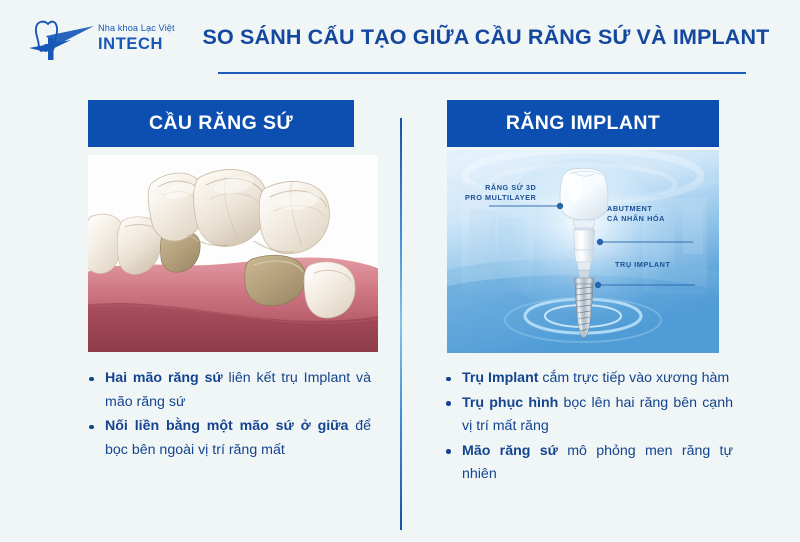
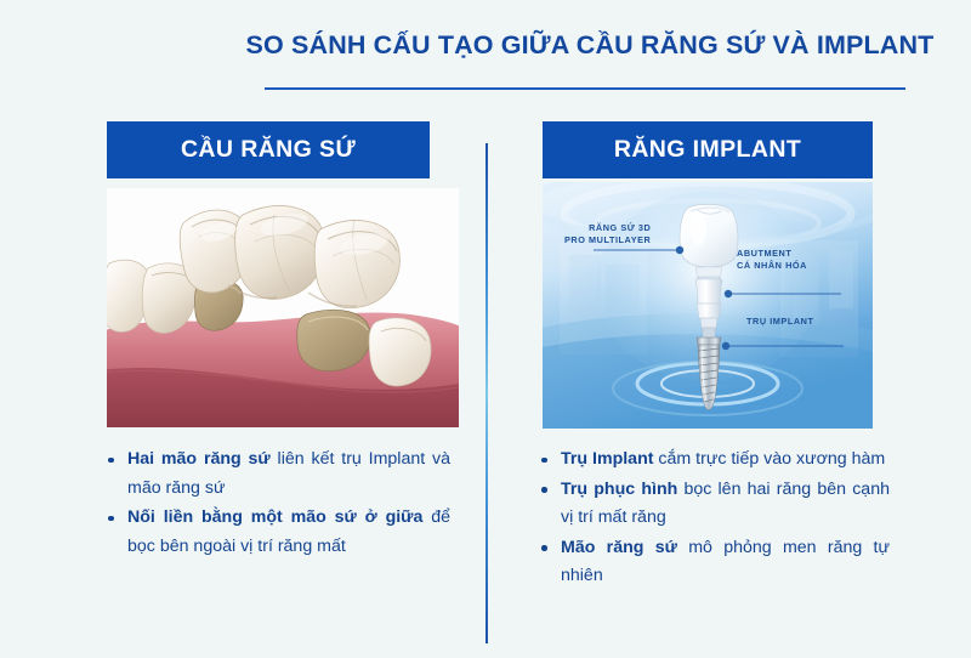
- Nha khoa Lạc Việt
- INTECH
  SO SÁNH CẤU TẠO GIỮA CẦU RĂNG SỨ VÀ IMPLANT
  CẦU RĂNG SỨ
  Hai mão răng sứ liên kết trụ Implant và mão răng sứ
  Nối liền bằng một mão sứ ở giữa để bọc bên ngoài vị trí răng mất
  RĂNG IMPLANT
  RĂNG SỨ 3D
  PRO MULTILAYER
  ABUTMENT
  CÁ NHÂN HÓA
  TRỤ IMPLANT
  Trụ Implant cắm trực tiếp vào xương hàm
  Trụ phục hình bọc lên hai răng bên cạnh vị trí mất răng
  Mão răng sứ mô phỏng men răng tự nhiên
